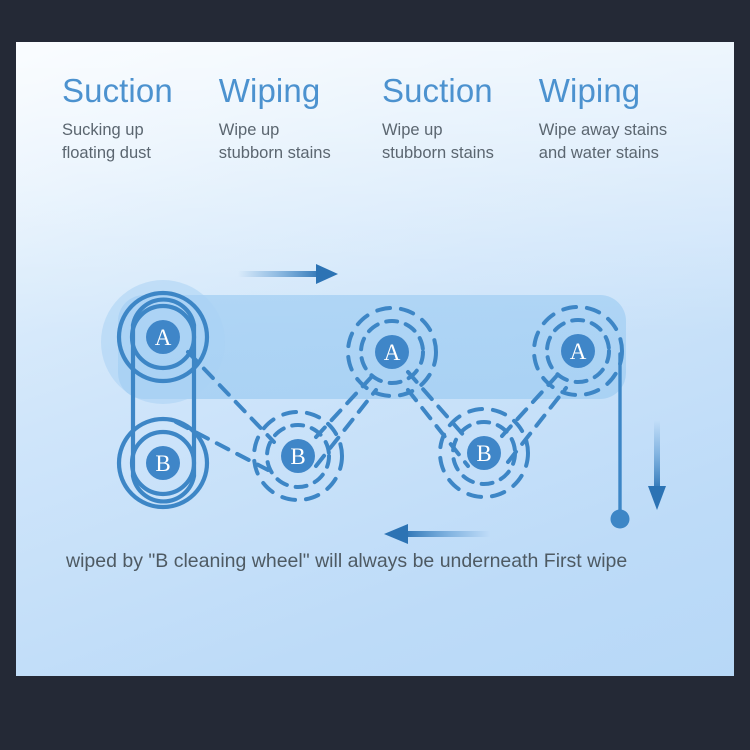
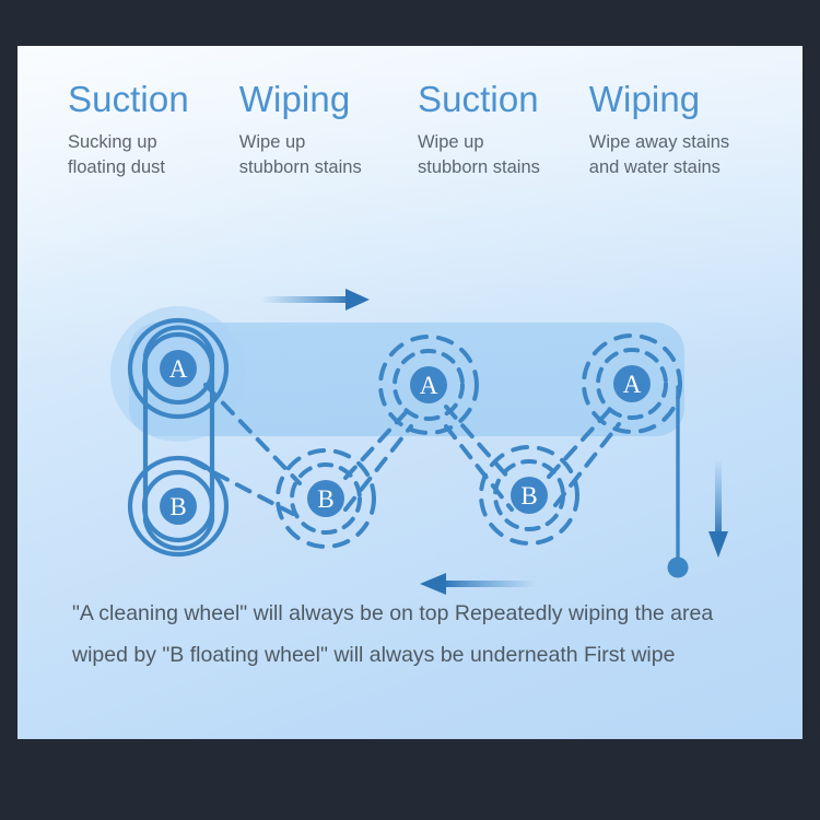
  A
  B
  B
  A
  B
  A
  Suction
  Sucking up
  floating dust
  Wiping
  Wipe up
  stubborn stains
  Suction
  Wipe up
  stubborn stains
  Wiping
  Wipe away stains
  and water stains
+ "A cleaning wheel" will always be on top Repeatedly wiping the area
- wiped by "B cleaning wheel" will always be underneath First wipe
+ wiped by "B floating wheel" will always be underneath First wipe
